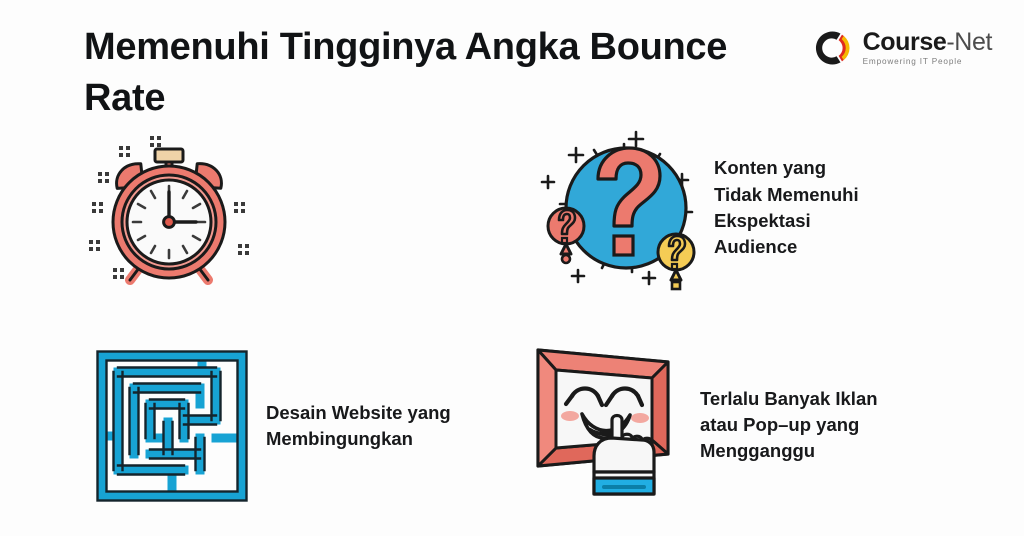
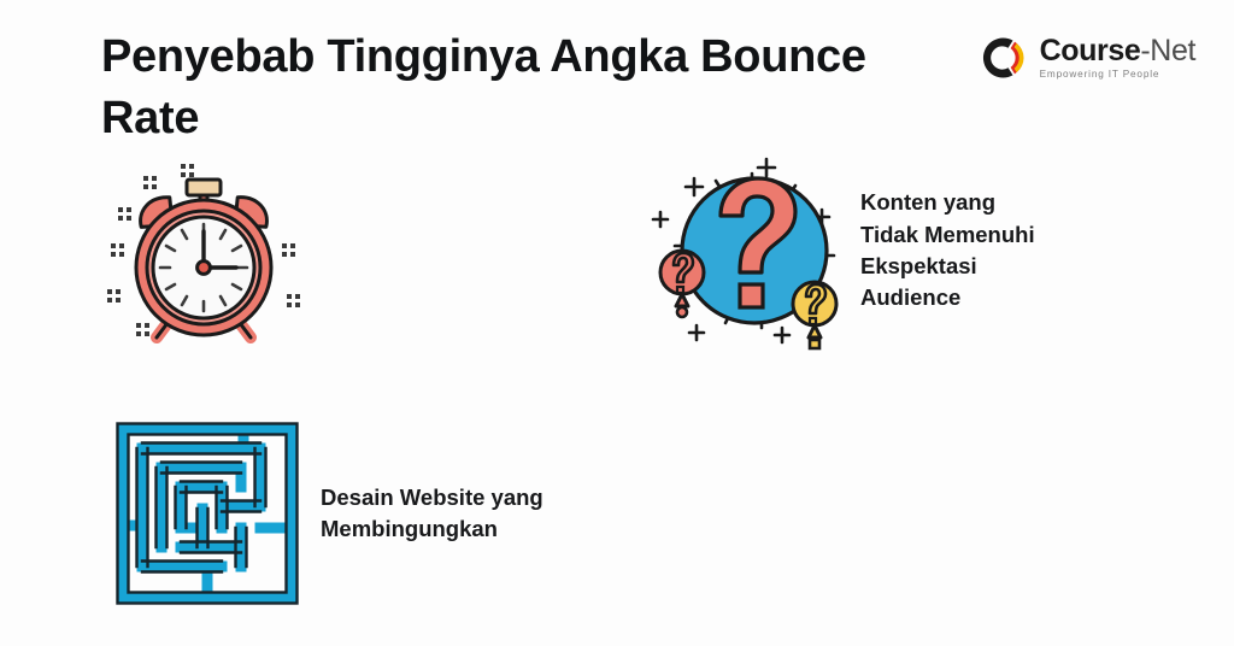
- Memenuhi Tingginya Angka Bounce Rate
+ Penyebab Tingginya Angka Bounce Rate
  Course-Net
  Empowering IT People
  Konten yang
  Tidak Memenuhi
  Ekspektasi
  Audience
  Desain Website yang
  Membingungkan
- Terlalu Banyak Iklan
- atau Pop–up yang
- Mengganggu
